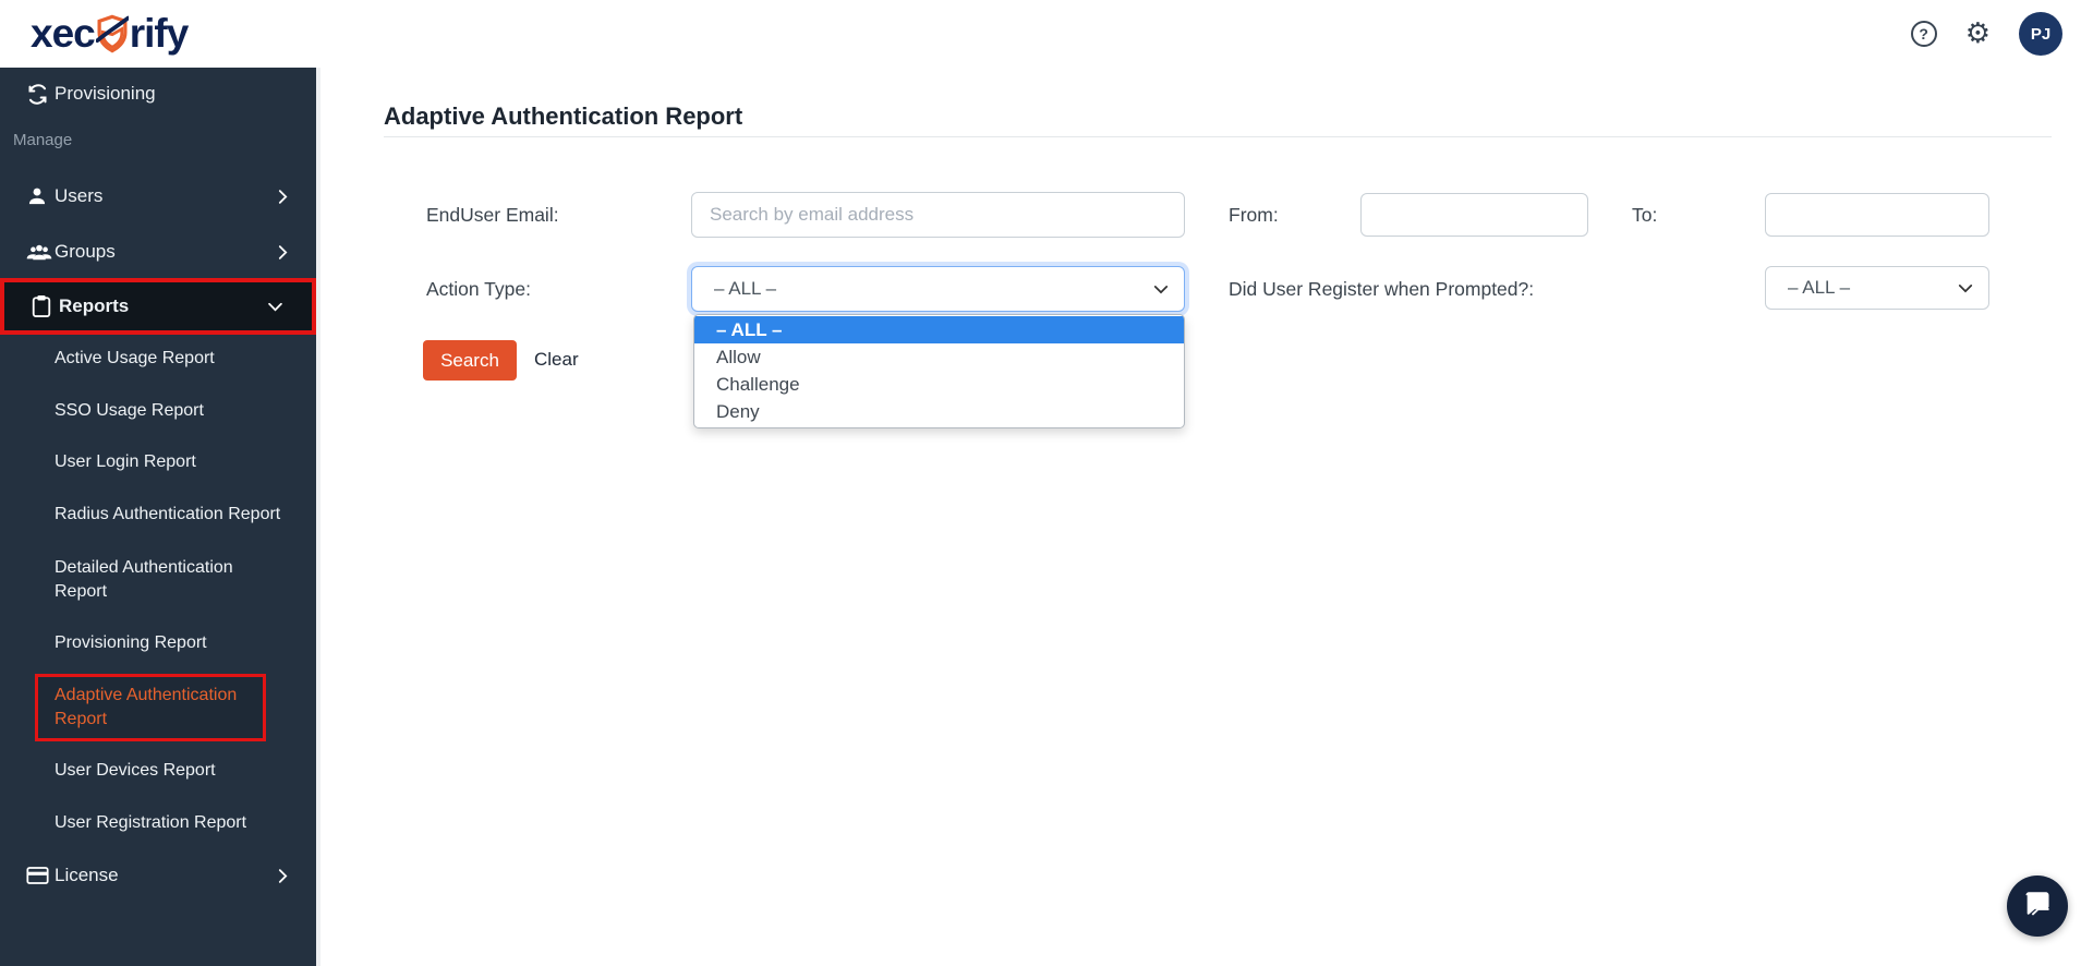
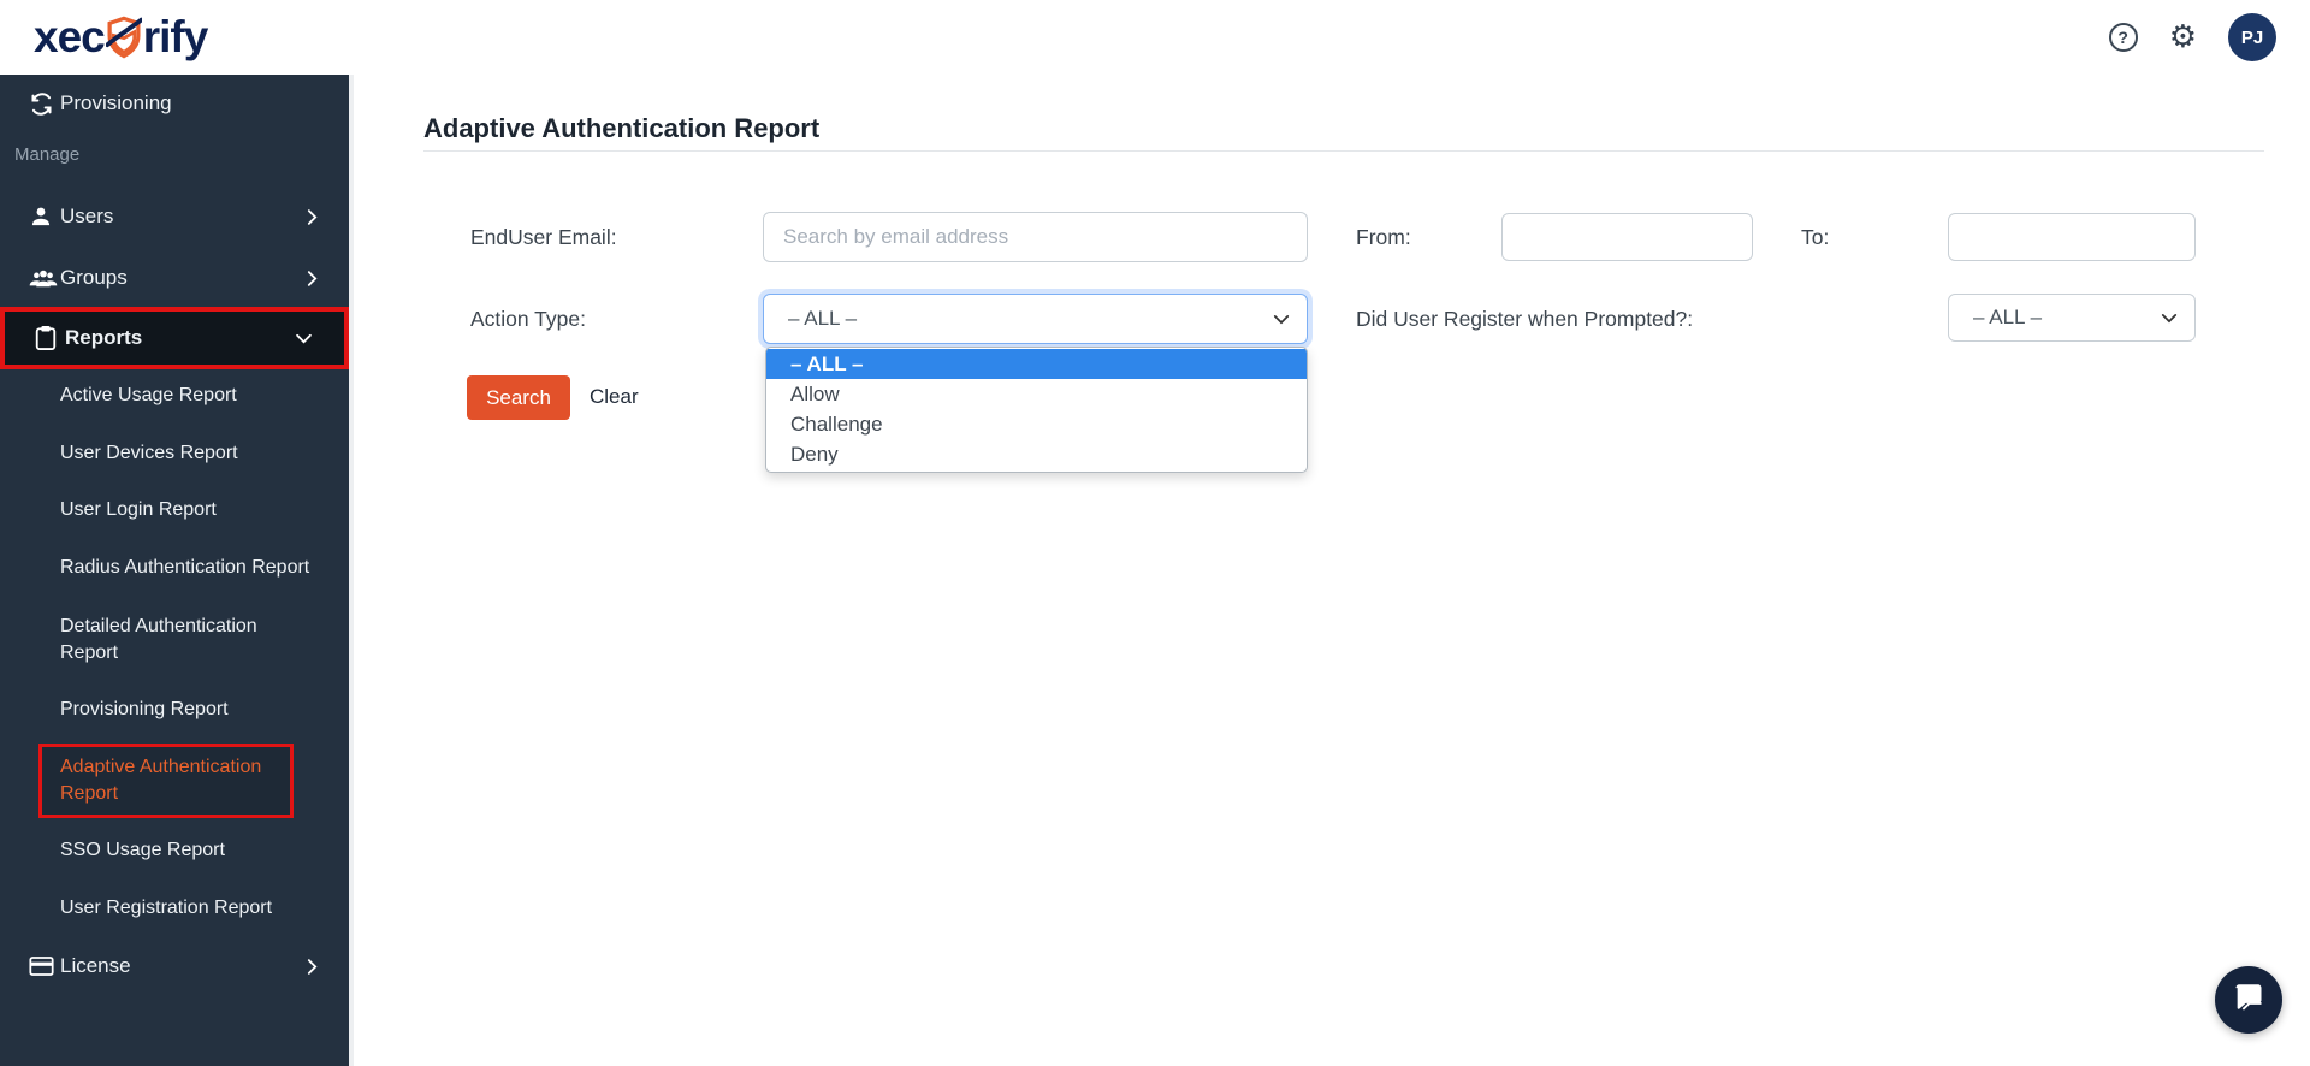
  xec
  rify
  ?
  ⚙
  PJ
  Provisioning
  Manage
  Users
  Groups
  Reports
  Active Usage Report
- SSO Usage Report
+ User Devices Report
  User Login Report
  Radius Authentication Report
  Detailed Authentication Report
  Provisioning Report
  Adaptive Authentication Report
- User Devices Report
+ SSO Usage Report
  User Registration Report
  License
  Adaptive Authentication Report
  EndUser Email:
  Search by email address
  From:
  To:
  Action Type:
  – ALL –
  Did User Register when Prompted?:
  – ALL –
  – ALL –
  Allow
  Challenge
  Deny
  Search
  Clear
